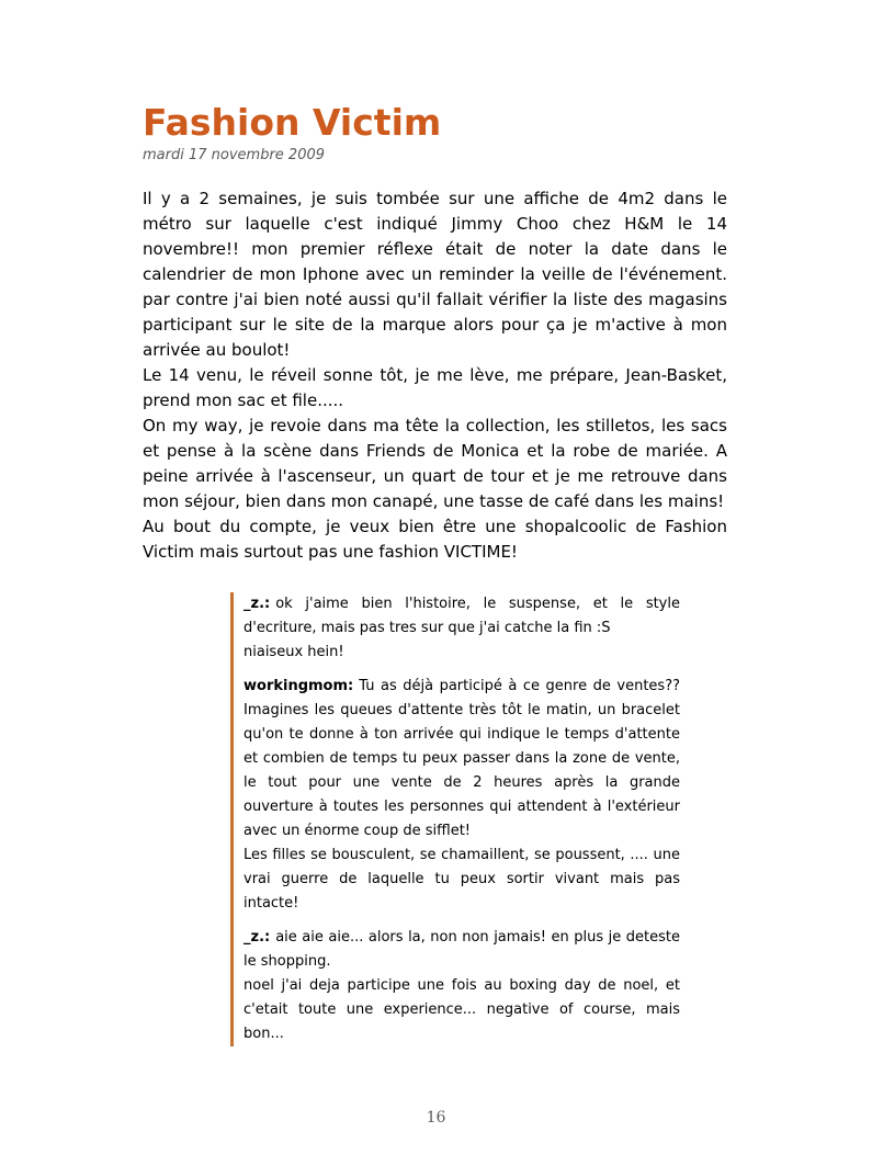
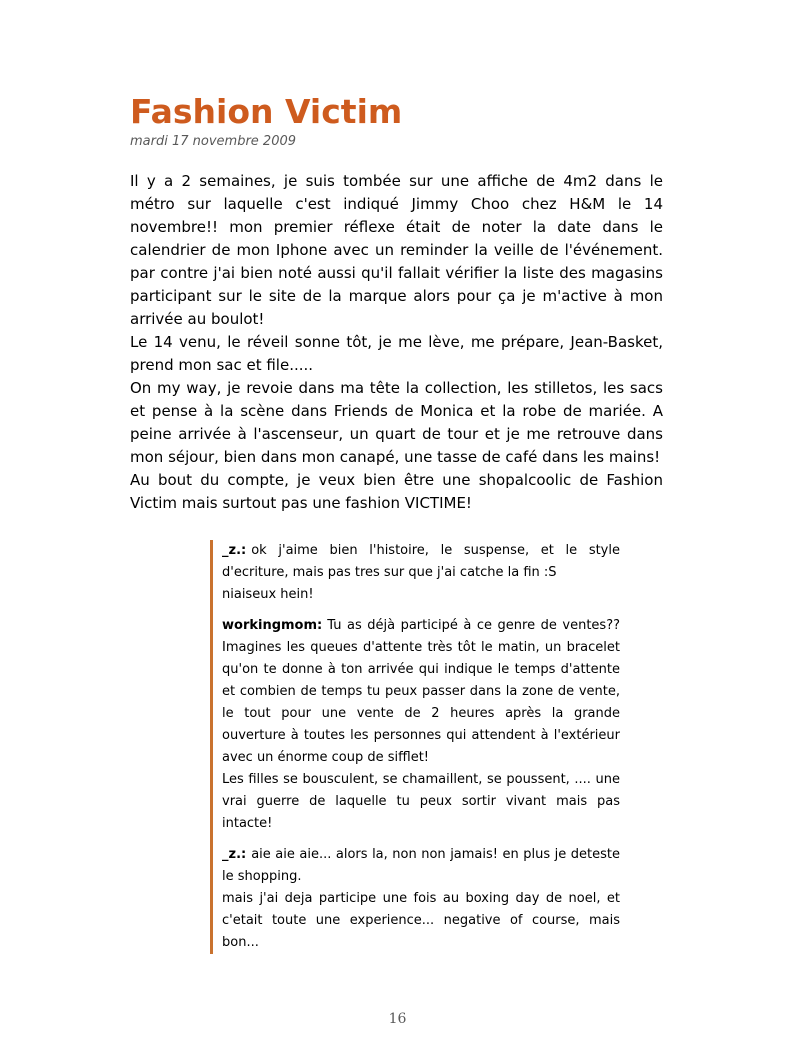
  Fashion Victim
  mardi 17 novembre 2009
  Il y a 2 semaines, je suis tombée sur une affiche de 4m2 dans le métro sur laquelle c'est indiqué Jimmy Choo chez H&M le 14 novembre!! mon premier réflexe était de noter la date dans le calendrier de mon Iphone avec un reminder la veille de l'événement. par contre j'ai bien noté aussi qu'il fallait vérifier la liste des magasins participant sur le site de la marque alors pour ça je m'active à mon arrivée au boulot!
  Le 14 venu, le réveil sonne tôt, je me lève, me prépare, Jean-Basket, prend mon sac et file.....
  On my way, je revoie dans ma tête la collection, les stilletos, les sacs et pense à la scène dans Friends de Monica et la robe de mariée. A peine arrivée à l'ascenseur, un quart de tour et je me retrouve dans mon séjour, bien dans mon canapé, une tasse de café dans les mains!
  Au bout du compte, je veux bien être une shopalcoolic de Fashion Victim mais surtout pas une fashion VICTIME!
  _z.: ok j'aime bien l'histoire, le suspense, et le style d'ecriture, mais pas tres sur que j'ai catche la fin :S
  niaiseux hein!
  workingmom: Tu as déjà participé à ce genre de ventes?? Imagines les queues d'attente très tôt le matin, un bracelet qu'on te donne à ton arrivée qui indique le temps d'attente et combien de temps tu peux passer dans la zone de vente, le tout pour une vente de 2 heures après la grande ouverture à toutes les personnes qui attendent à l'extérieur avec un énorme coup de sifflet!
  Les filles se bousculent, se chamaillent, se poussent, .... une vrai guerre de laquelle tu peux sortir vivant mais pas intacte!
  _z.: aie aie aie... alors la, non non jamais! en plus je deteste le shopping.
- noel j'ai deja participe une fois au boxing day de noel, et c'etait toute une experience... negative of course, mais bon...
+ mais j'ai deja participe une fois au boxing day de noel, et c'etait toute une experience... negative of course, mais bon...
  16
